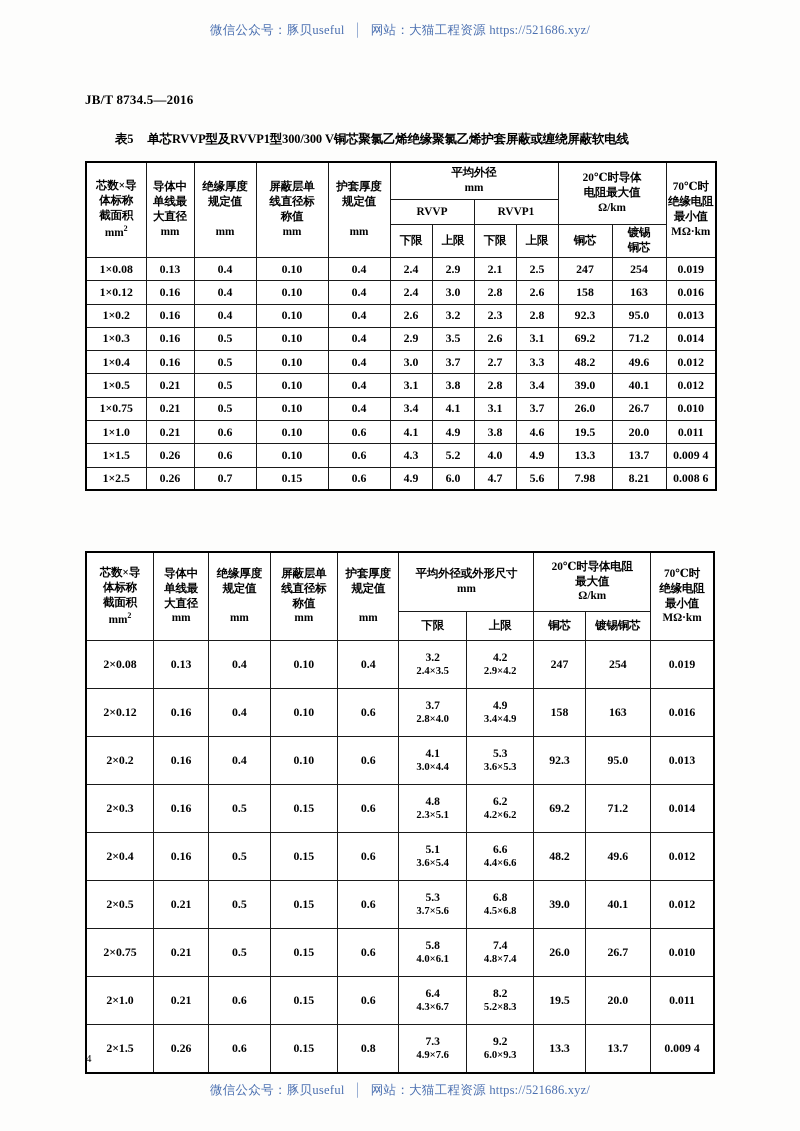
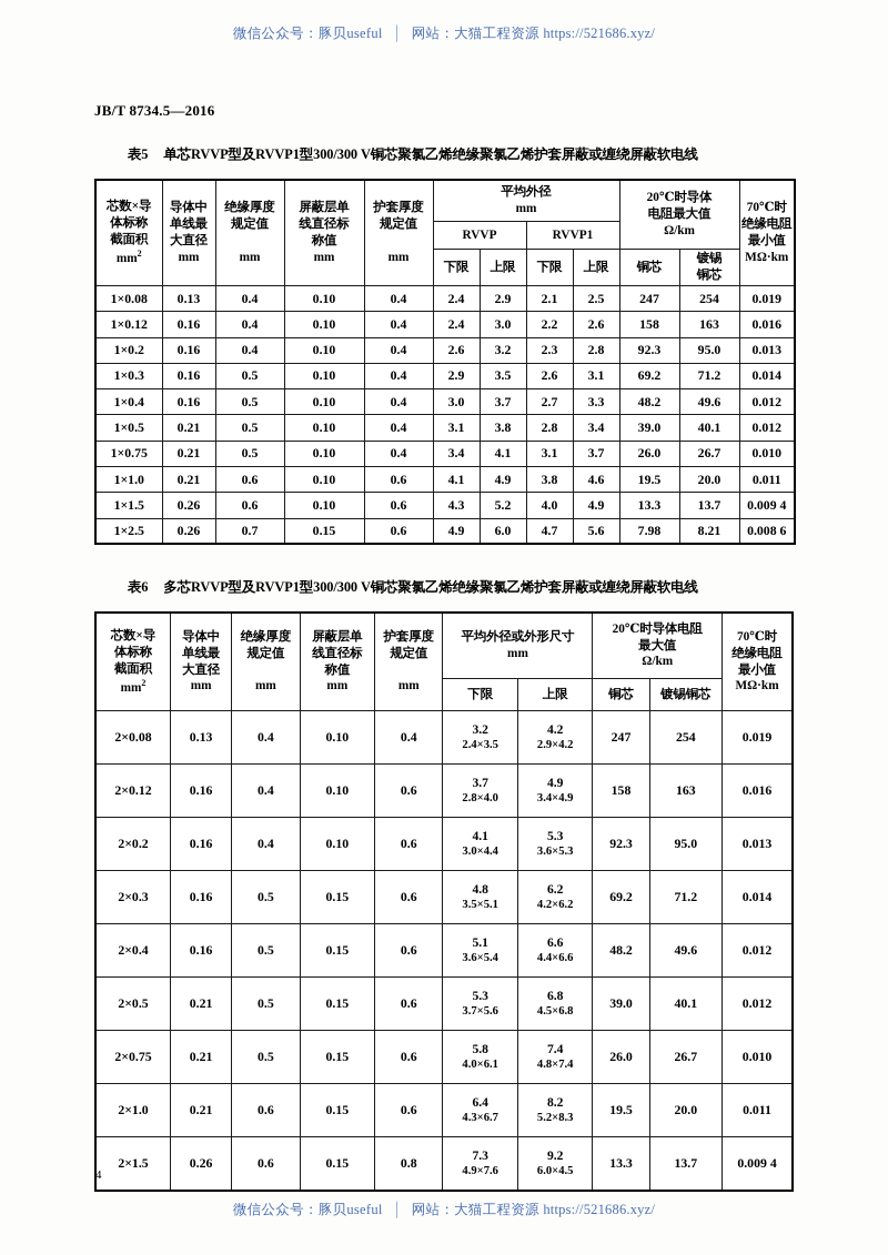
  微信公众号：豚贝useful │ 网站：大猫工程资源 https://521686.xyz/
  JB/T 8734.5—2016
  表5 单芯RVVP型及RVVP1型300/300 V铜芯聚氯乙烯绝缘聚氯乙烯护套屏蔽或缠绕屏蔽软电线
  芯数×导 体标称 截面积 mm2	导体中 单线最 大直径 mm	绝缘厚度 规定值 mm	屏蔽层单 线直径标 称值 mm	护套厚度 规定值 mm	平均外径 mm	20℃时导体 电阻最大值 Ω/km	70℃时 绝缘电阻 最小值 MΩ·km
  RVVP	RVVP1
  下限	上限	下限	上限	铜芯	镀锡 铜芯
  1×0.08	0.13	0.4	0.10	0.4	2.4	2.9	2.1	2.5	247	254	0.019
- 1×0.12	0.16	0.4	0.10	0.4	2.4	3.0	2.8	2.6	158	163	0.016
+ 1×0.12	0.16	0.4	0.10	0.4	2.4	3.0	2.2	2.6	158	163	0.016
  1×0.2	0.16	0.4	0.10	0.4	2.6	3.2	2.3	2.8	92.3	95.0	0.013
  1×0.3	0.16	0.5	0.10	0.4	2.9	3.5	2.6	3.1	69.2	71.2	0.014
  1×0.4	0.16	0.5	0.10	0.4	3.0	3.7	2.7	3.3	48.2	49.6	0.012
  1×0.5	0.21	0.5	0.10	0.4	3.1	3.8	2.8	3.4	39.0	40.1	0.012
  1×0.75	0.21	0.5	0.10	0.4	3.4	4.1	3.1	3.7	26.0	26.7	0.010
  1×1.0	0.21	0.6	0.10	0.6	4.1	4.9	3.8	4.6	19.5	20.0	0.011
  1×1.5	0.26	0.6	0.10	0.6	4.3	5.2	4.0	4.9	13.3	13.7	0.009 4
  1×2.5	0.26	0.7	0.15	0.6	4.9	6.0	4.7	5.6	7.98	8.21	0.008 6
+ 表6 多芯RVVP型及RVVP1型300/300 V铜芯聚氯乙烯绝缘聚氯乙烯护套屏蔽或缠绕屏蔽软电线
  芯数×导 体标称 截面积 mm2	导体中 单线最 大直径 mm	绝缘厚度 规定值 mm	屏蔽层单 线直径标 称值 mm	护套厚度 规定值 mm	平均外径或外形尺寸 mm	20℃时导体电阻 最大值 Ω/km	70℃时 绝缘电阻 最小值 MΩ·km
  下限	上限	铜芯	镀锡铜芯
  2×0.08	0.13	0.4	0.10	0.4	3.22.4×3.5	4.22.9×4.2	247	254	0.019
  2×0.12	0.16	0.4	0.10	0.6	3.72.8×4.0	4.93.4×4.9	158	163	0.016
  2×0.2	0.16	0.4	0.10	0.6	4.13.0×4.4	5.33.6×5.3	92.3	95.0	0.013
- 2×0.3	0.16	0.5	0.15	0.6	4.82.3×5.1	6.24.2×6.2	69.2	71.2	0.014
+ 2×0.3	0.16	0.5	0.15	0.6	4.83.5×5.1	6.24.2×6.2	69.2	71.2	0.014
  2×0.4	0.16	0.5	0.15	0.6	5.13.6×5.4	6.64.4×6.6	48.2	49.6	0.012
  2×0.5	0.21	0.5	0.15	0.6	5.33.7×5.6	6.84.5×6.8	39.0	40.1	0.012
  2×0.75	0.21	0.5	0.15	0.6	5.84.0×6.1	7.44.8×7.4	26.0	26.7	0.010
  2×1.0	0.21	0.6	0.15	0.6	6.44.3×6.7	8.25.2×8.3	19.5	20.0	0.011
- 2×1.5	0.26	0.6	0.15	0.8	7.34.9×7.6	9.26.0×9.3	13.3	13.7	0.009 4
+ 2×1.5	0.26	0.6	0.15	0.8	7.34.9×7.6	9.26.0×4.5	13.3	13.7	0.009 4
  4
  微信公众号：豚贝useful │ 网站：大猫工程资源 https://521686.xyz/
